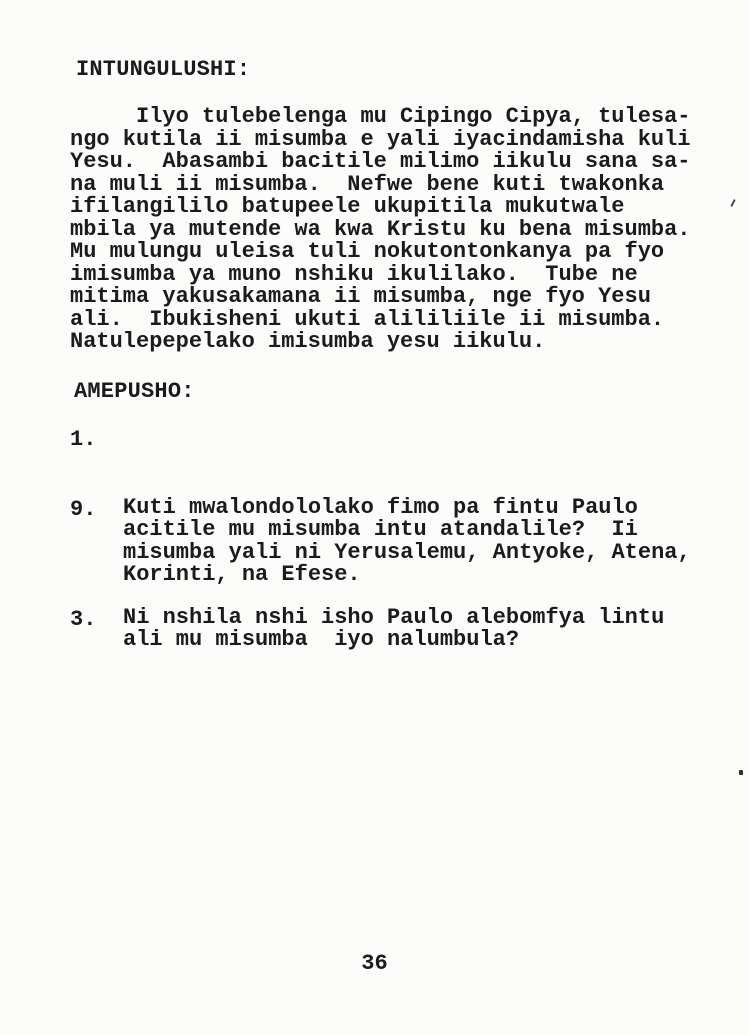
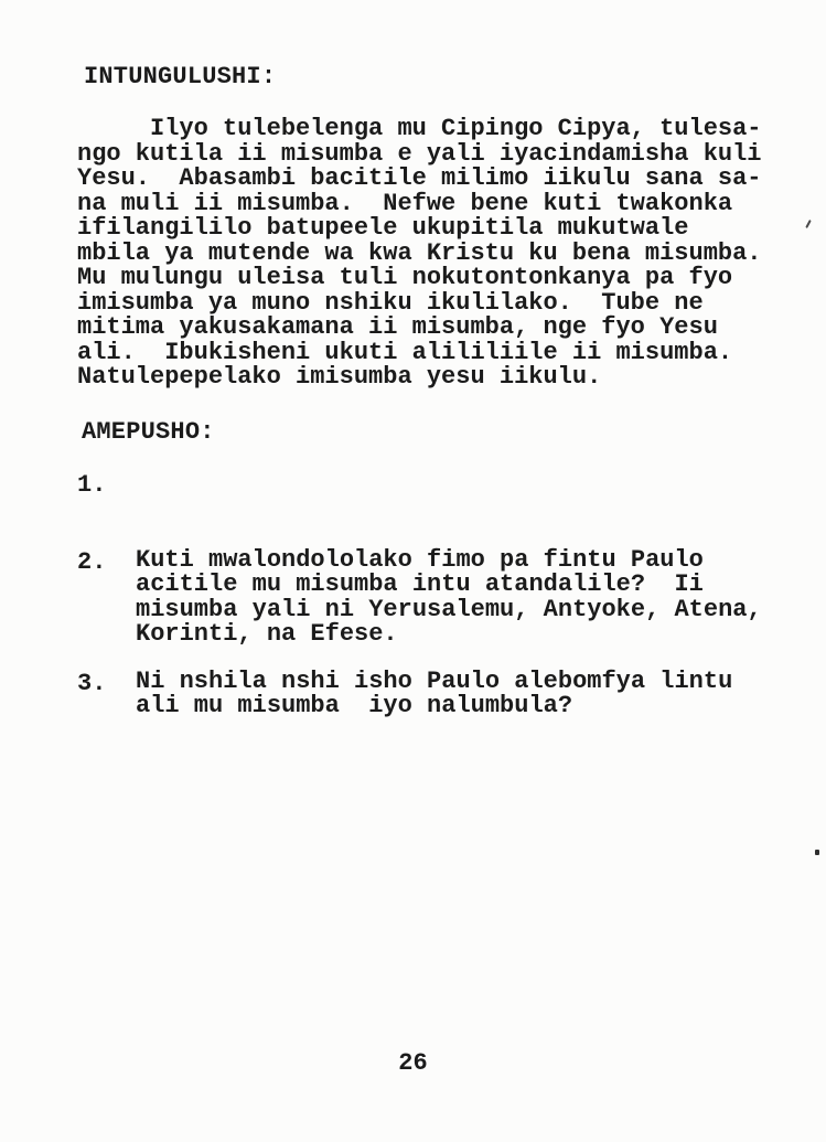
  INTUNGULUSHI:
  Ilyo tulebelenga mu Cipingo Cipya, tulesa-
  ngo kutila ii misumba e yali iyacindamisha kuli
  Yesu. Abasambi bacitile milimo iikulu sana sa-
  na muli ii misumba. Nefwe bene kuti twakonka
  ifilangililo batupeele ukupitila mukutwale
  mbila ya mutende wa kwa Kristu ku bena misumba.
  Mu mulungu uleisa tuli nokutontonkanya pa fyo
  imisumba ya muno nshiku ikulilako. Tube ne
  mitima yakusakamana ii misumba, nge fyo Yesu
  ali. Ibukisheni ukuti alililiile ii misumba.
  Natulepepelako imisumba yesu iikulu.
  AMEPUSHO:
  1.
- 9.
+ 2.
  Kuti mwalondololako fimo pa fintu Paulo
  acitile mu misumba intu atandalile? Ii
  misumba yali ni Yerusalemu, Antyoke, Atena,
  Korinti, na Efese.
  3.
  Ni nshila nshi isho Paulo alebomfya lintu
  ali mu misumba iyo nalumbula?
- 36
+ 26
